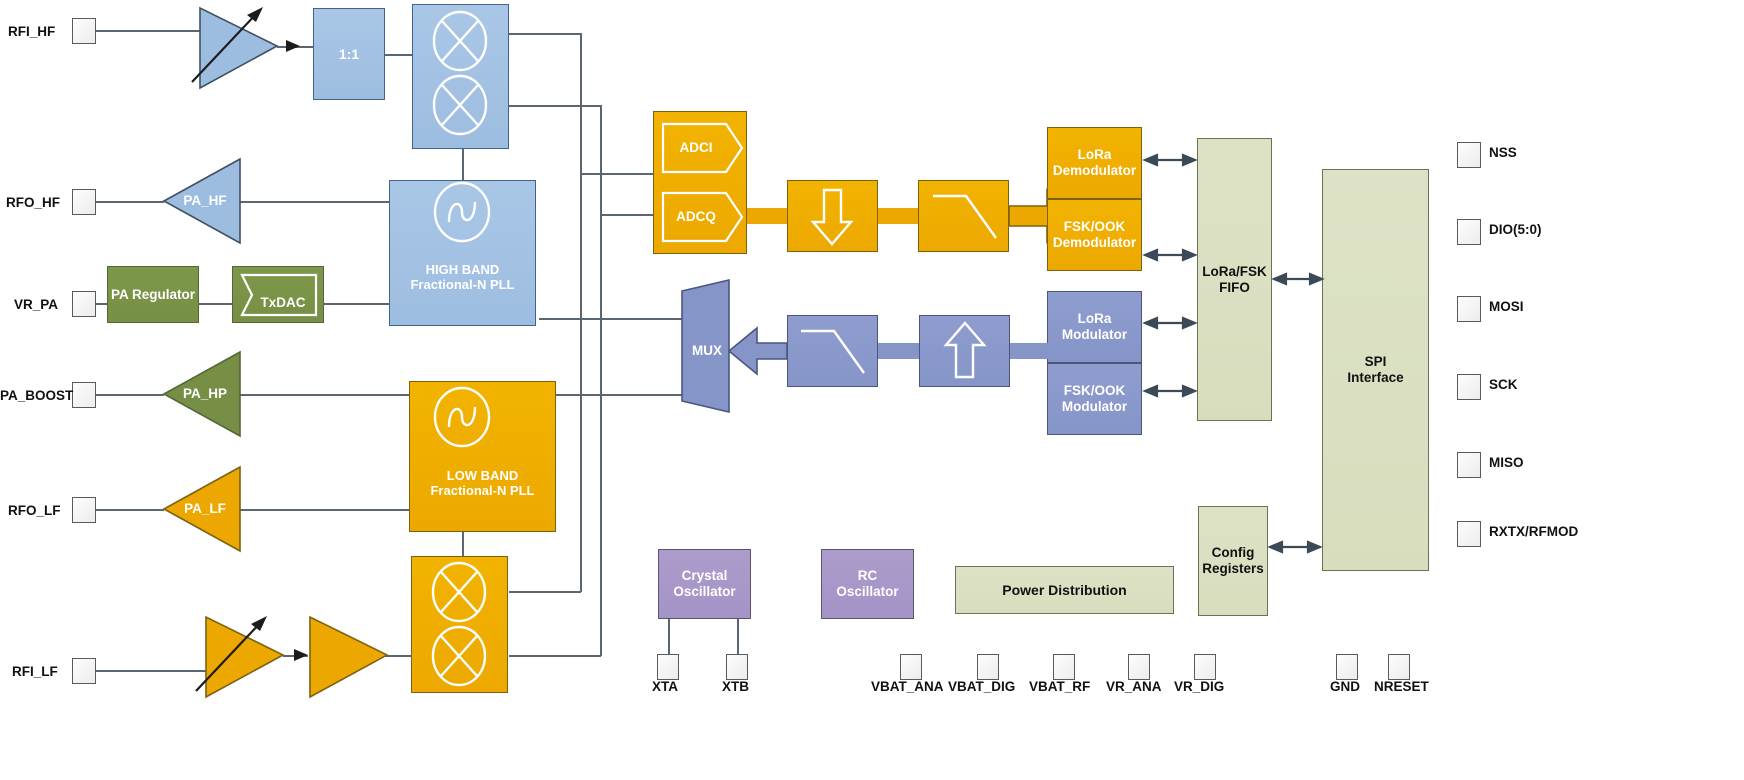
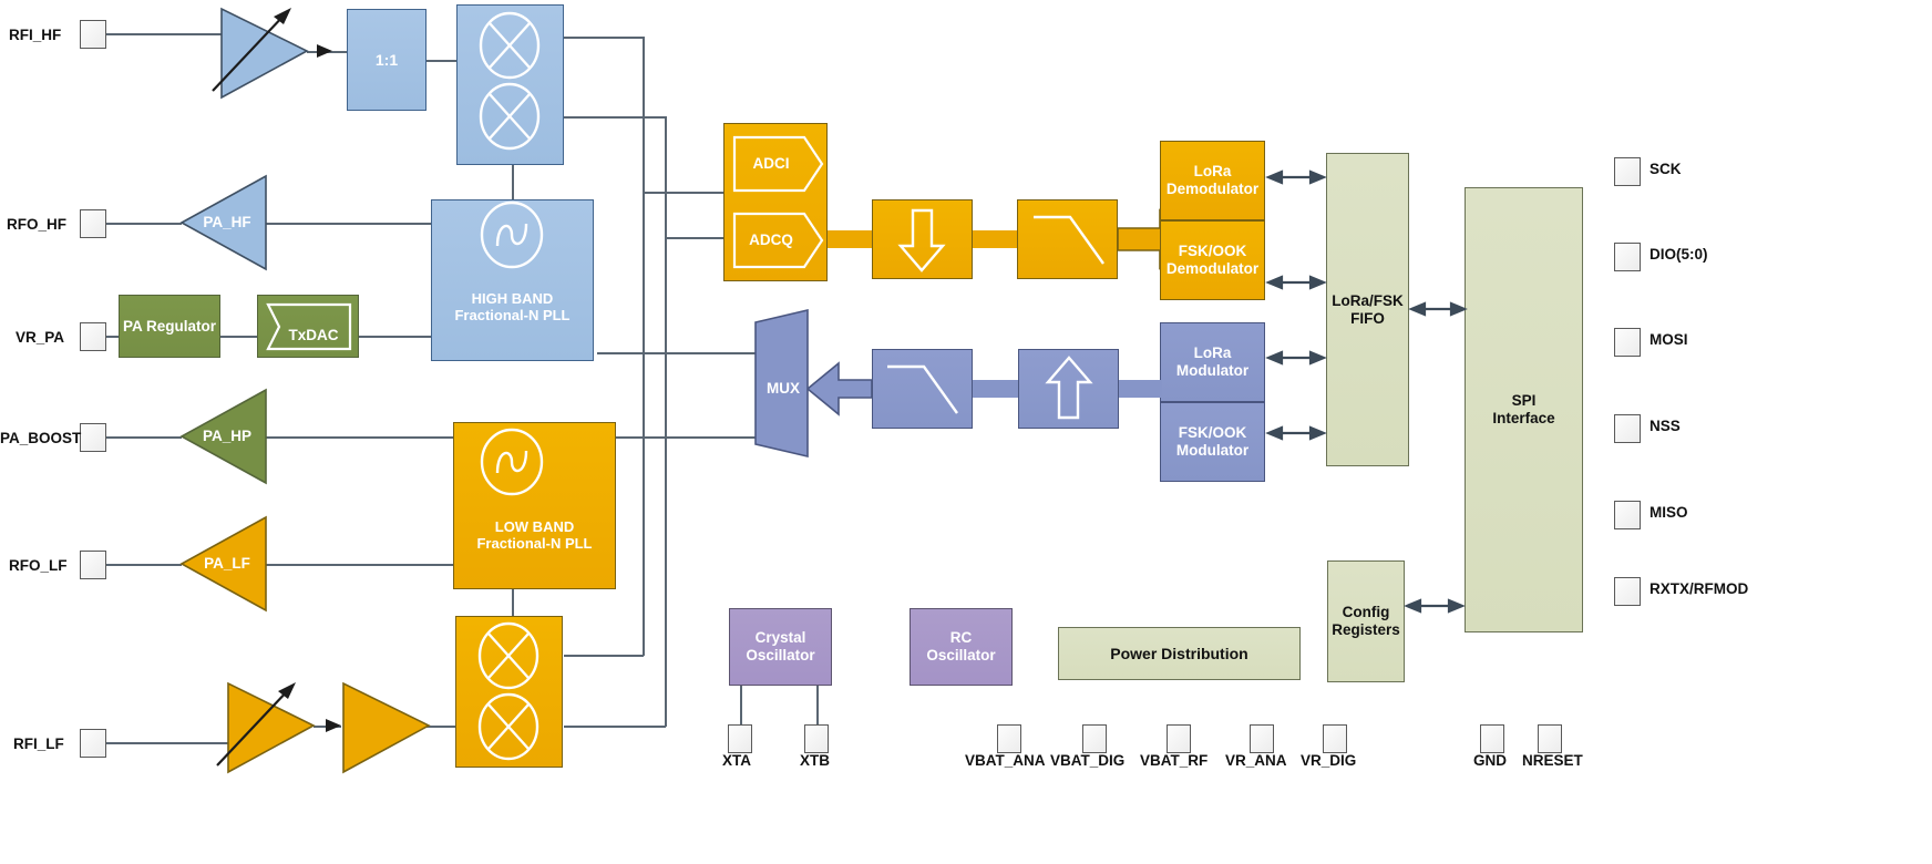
  RFI_HF
  RFO_HF
  VR_PA
  PA_BOOST
  RFO_LF
  RFI_LF
  1:1
  PA_HF
  HIGH BAND
  Fractional-N PLL
  PA Regulator
  TxDAC
  PA_HP
  PA_LF
  LOW BAND
  Fractional-N PLL
  ADCI
  ADCQ
  LoRa
  Demodulator
  FSK/OOK
  Demodulator
  LoRa
  Modulator
  FSK/OOK
  Modulator
  MUX
  LoRa/FSK
  FIFO
  SPI
  Interface
  Config
  Registers
- NSS
+ SCK
  DIO(5:0)
  MOSI
- SCK
+ NSS
  MISO
  RXTX/RFMOD
  Crystal
  Oscillator
  XTA
  XTB
  RC
  Oscillator
  Power Distribution
  VBAT_ANA
  VBAT_DIG
  VBAT_RF
  VR_ANA
  VR_DIG
  GND
  NRESET
